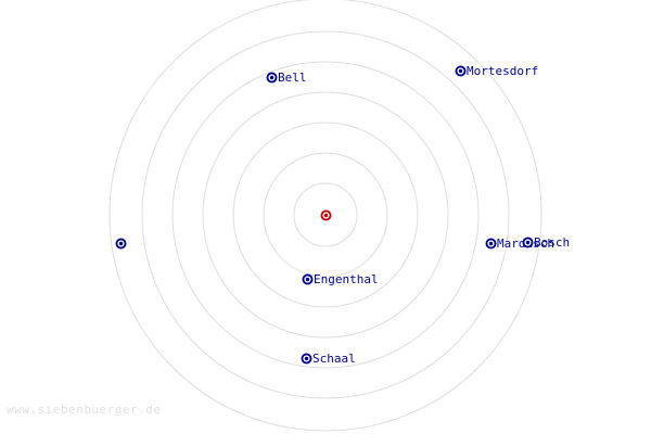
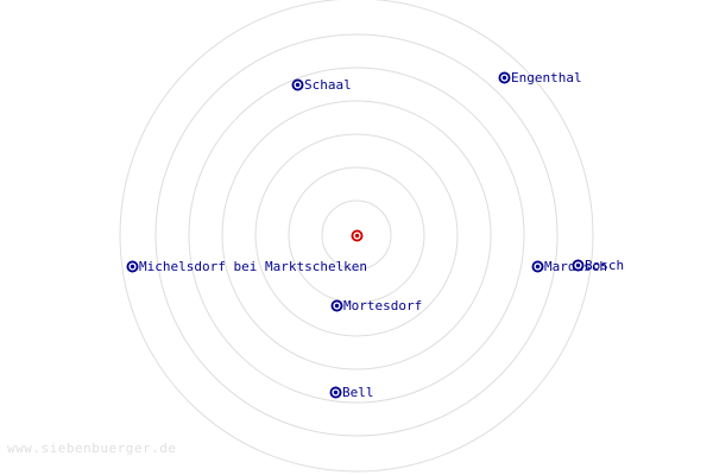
- Bell
+ Schaal
- Mortesdorf
+ Engenthal
+ Michelsdorf bei Marktschelken
  Mardsch
  Bosch
- Engenthal
+ Mortesdorf
- Schaal
+ Bell
  www.siebenbuerger.de
